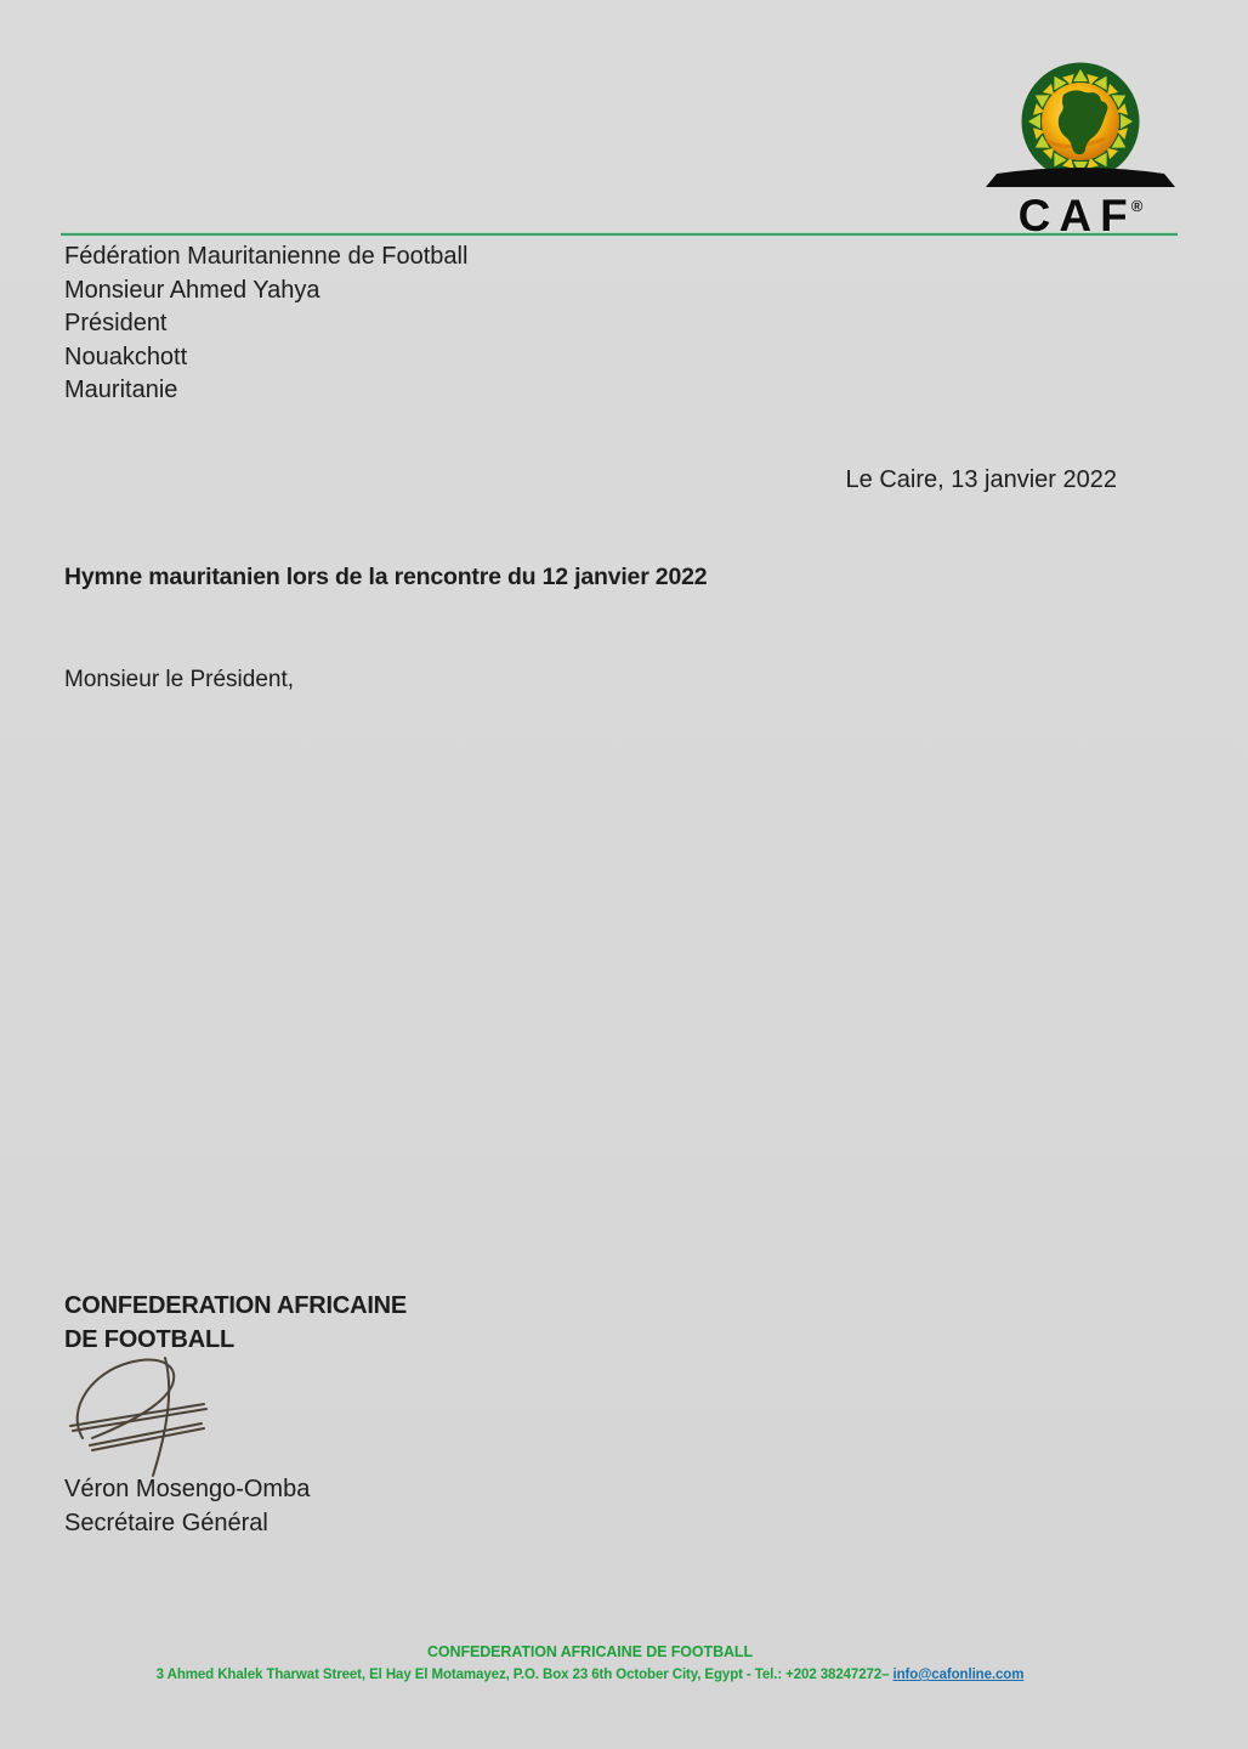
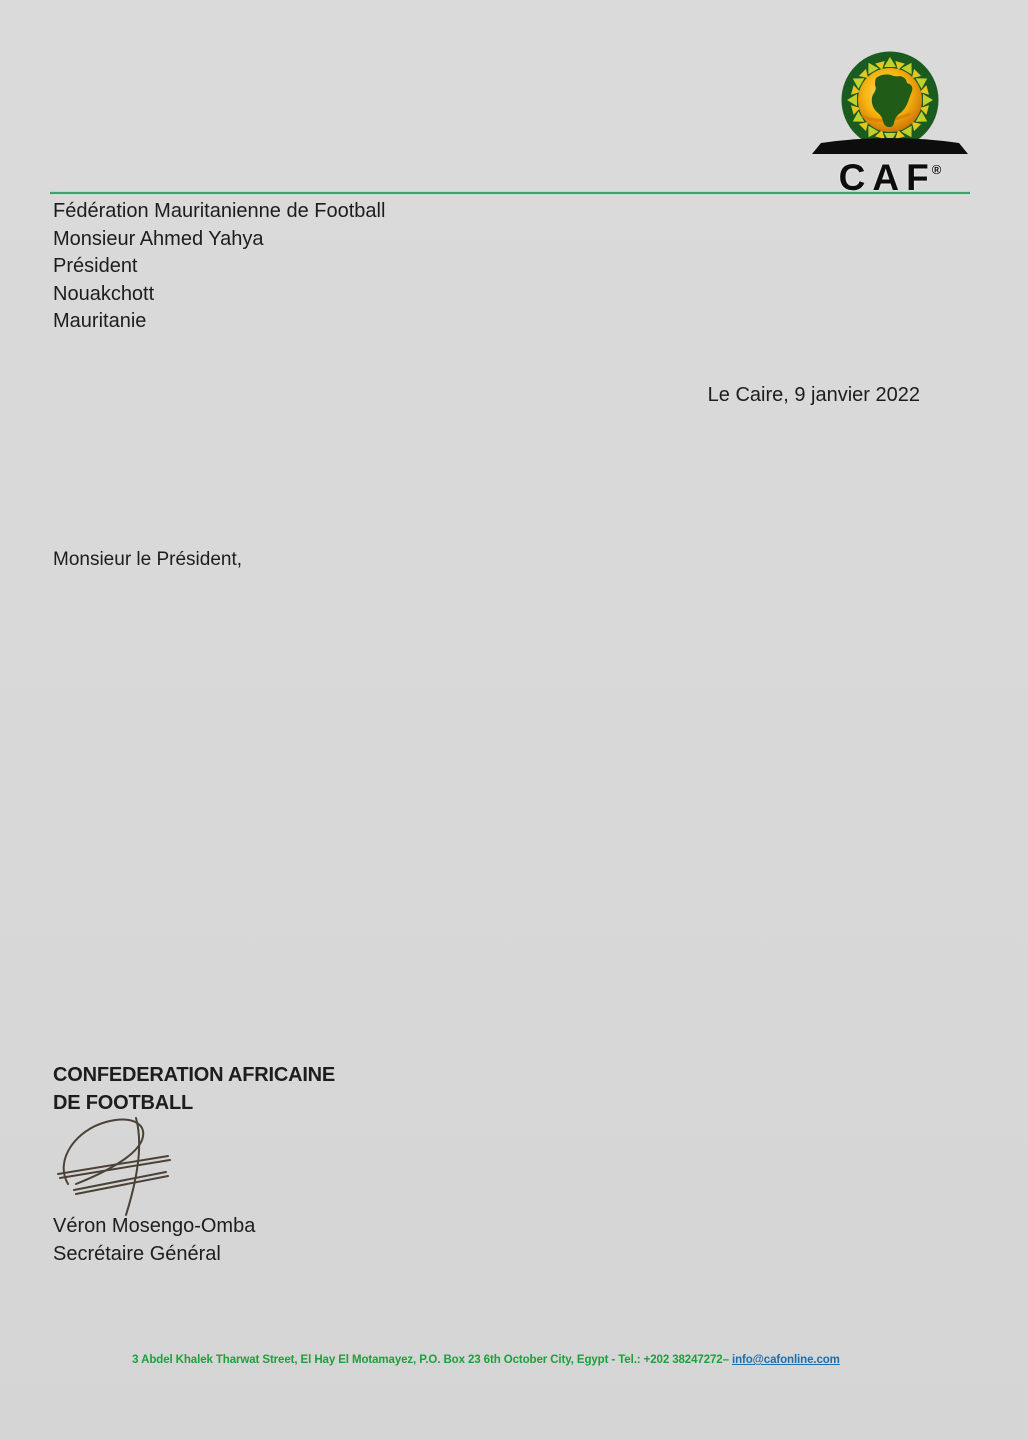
  CAF®
  Fédération Mauritanienne de Football
  Monsieur Ahmed Yahya
  Président
  Nouakchott
  Mauritanie
- Le Caire, 13 janvier 2022
+ Le Caire, 9 janvier 2022
- Hymne mauritanien lors de la rencontre du 12 janvier 2022
  Monsieur le Président,
  CONFEDERATION AFRICAINE
  DE FOOTBALL
  Véron Mosengo-Omba
  Secrétaire Général
- CONFEDERATION AFRICAINE DE FOOTBALL
- 3 Ahmed Khalek Tharwat Street, El Hay El Motamayez, P.O. Box 23 6th October City, Egypt - Tel.: +202 38247272– info@cafonline.com
+ 3 Abdel Khalek Tharwat Street, El Hay El Motamayez, P.O. Box 23 6th October City, Egypt - Tel.: +202 38247272– info@cafonline.com
